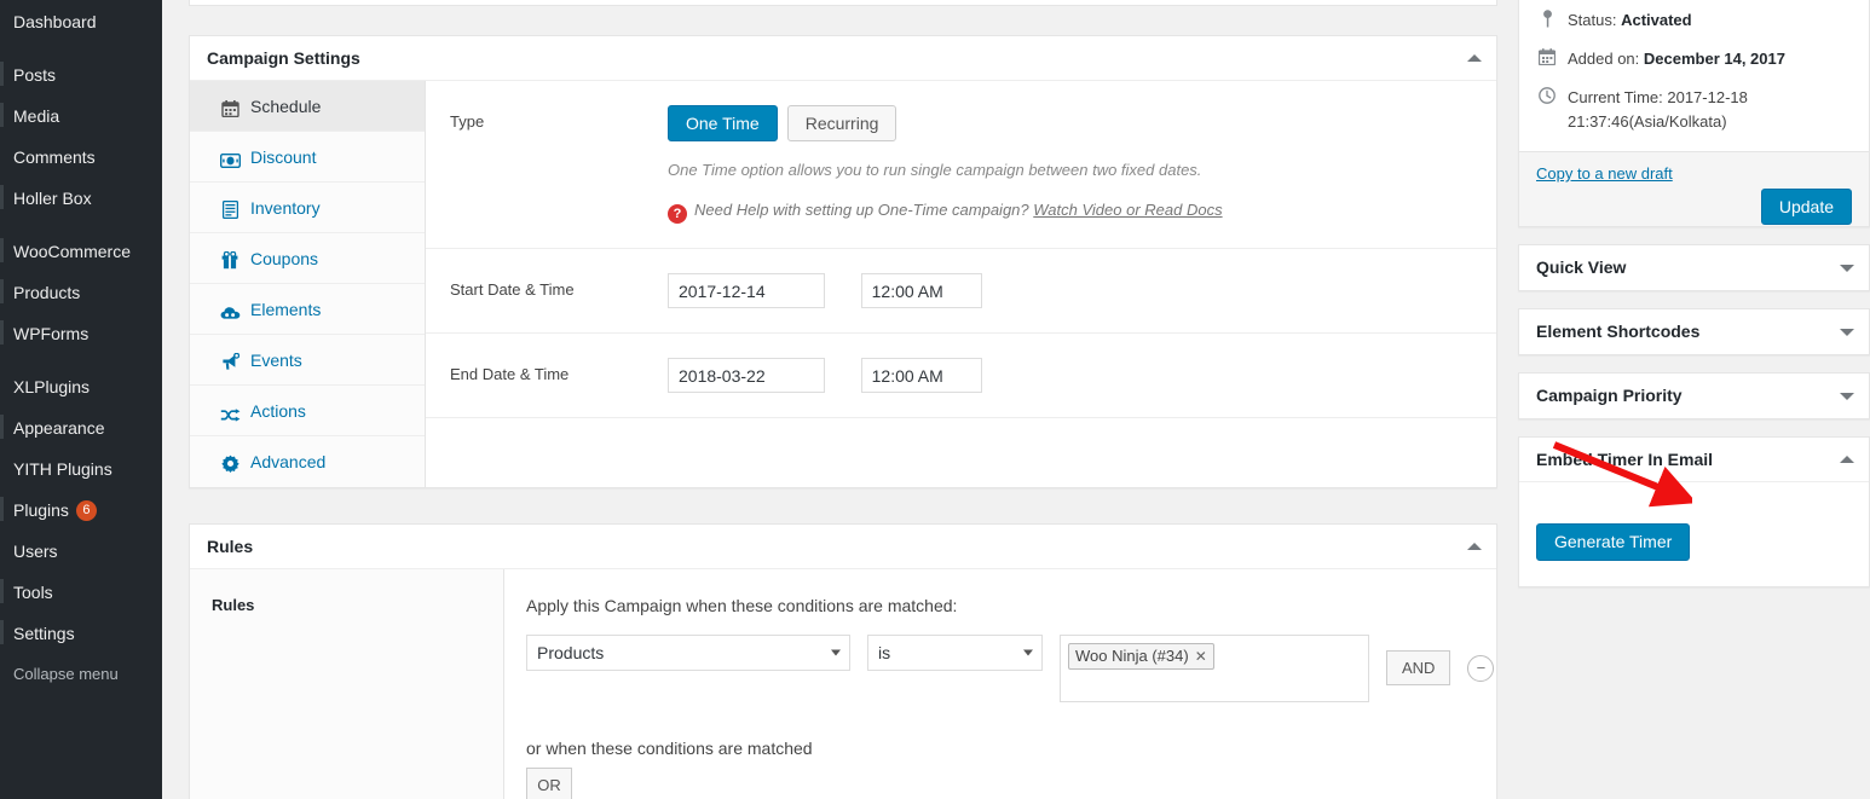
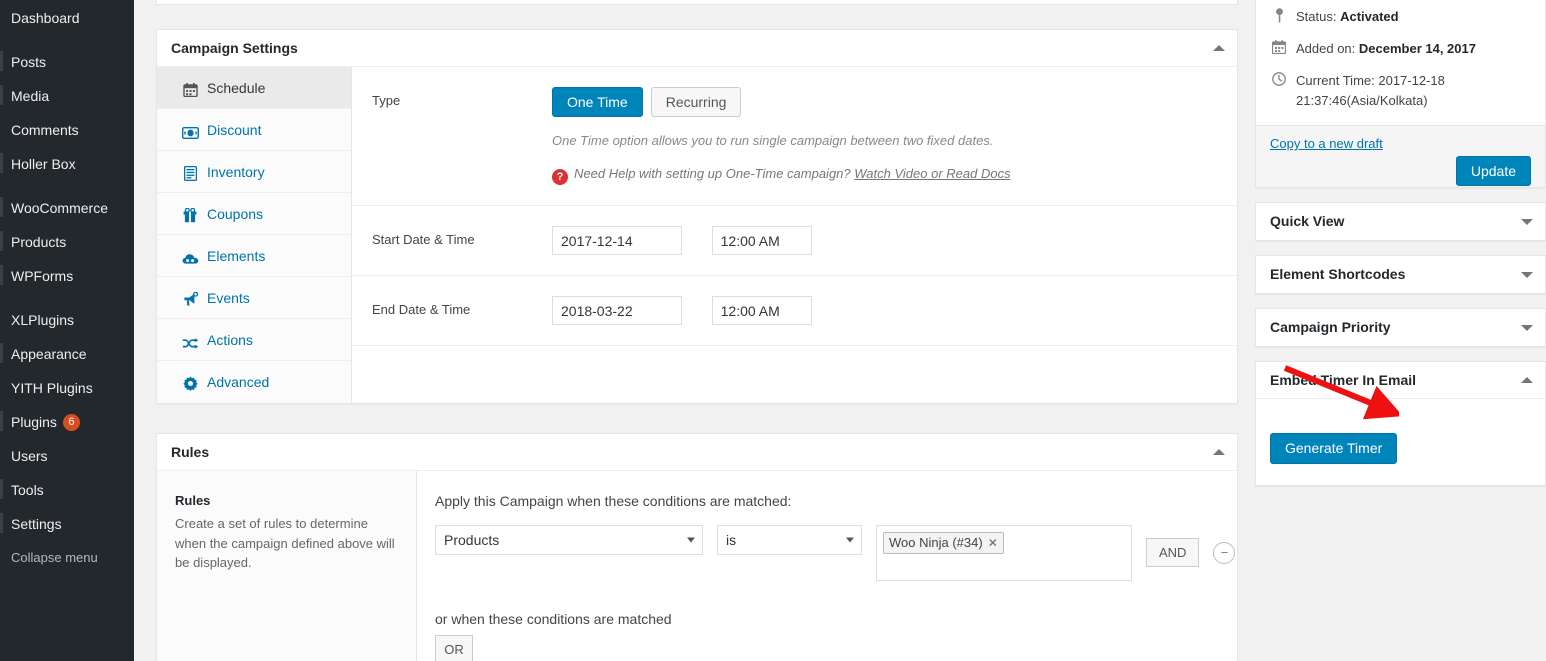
  Dashboard
  Posts
  Media
  Comments
  Holler Box
  WooCommerce
  Products
  WPForms
  XLPlugins
  Appearance
  YITH Plugins
  Plugins 6
  Users
  Tools
  Settings
  Collapse menu
  Campaign Settings
  Schedule
  Discount
  Inventory
  Coupons
  Elements
  Events
  Actions
  Advanced
  Type
  One Time
  Recurring
  One Time option allows you to run single campaign between two fixed dates.
  ? Need Help with setting up One-Time campaign? Watch Video or Read Docs
  Start Date & Time
  2017-12-14 12:00 AM
  End Date & Time
  2018-03-22 12:00 AM
  Rules
  Rules
+ Create a set of rules to determine when the campaign defined above will be displayed.
  Apply this Campaign when these conditions are matched:
  Products
  is
  Woo Ninja (#34) ✕
  AND
  −
  or when these conditions are matched
  OR
  Status: Activated
  Added on: December 14, 2017
  Current Time: 2017-12-18 21:37:46(Asia/Kolkata)
  Copy to a new draft
  Update
  Quick View
  Element Shortcodes
  Campaign Priority
  Embe Timer In Email
  Generate Timer
